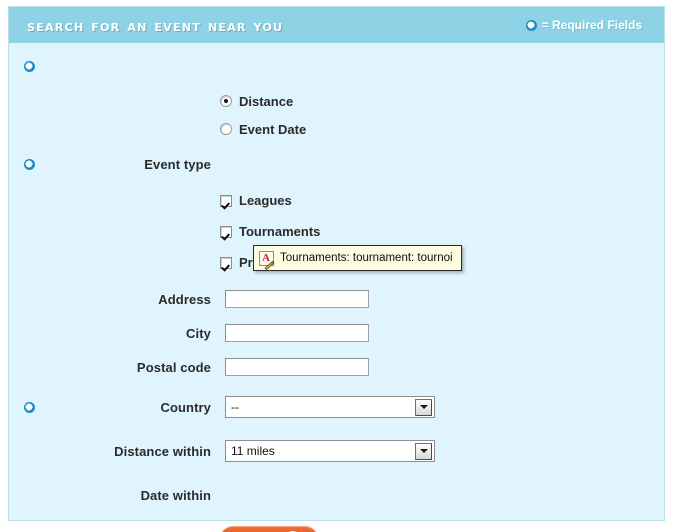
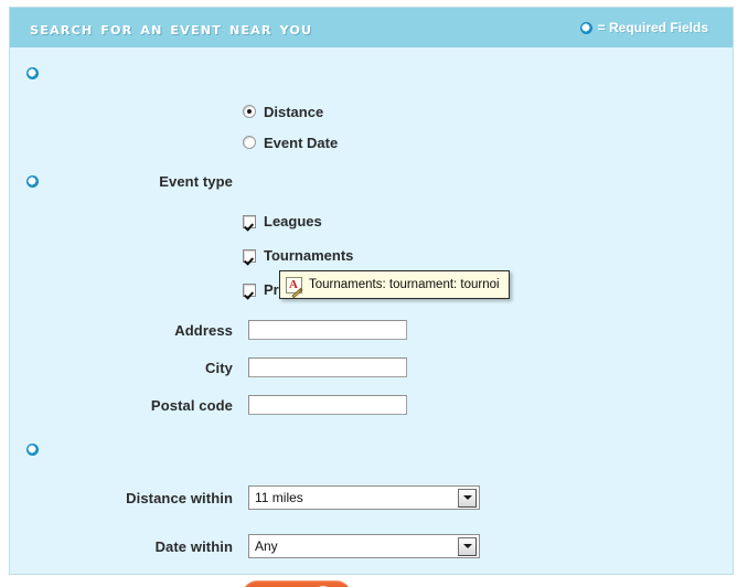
  search for an event near you
  = Required Fields
  Distance
  Event Date
  Event type
  Leagues
  Tournaments
  Pr
  Address
  City
  Postal code
- Country
- --
  Distance within
  11 miles
  Date within
+ Any
  A
  Tournaments: tournament: tournoi
